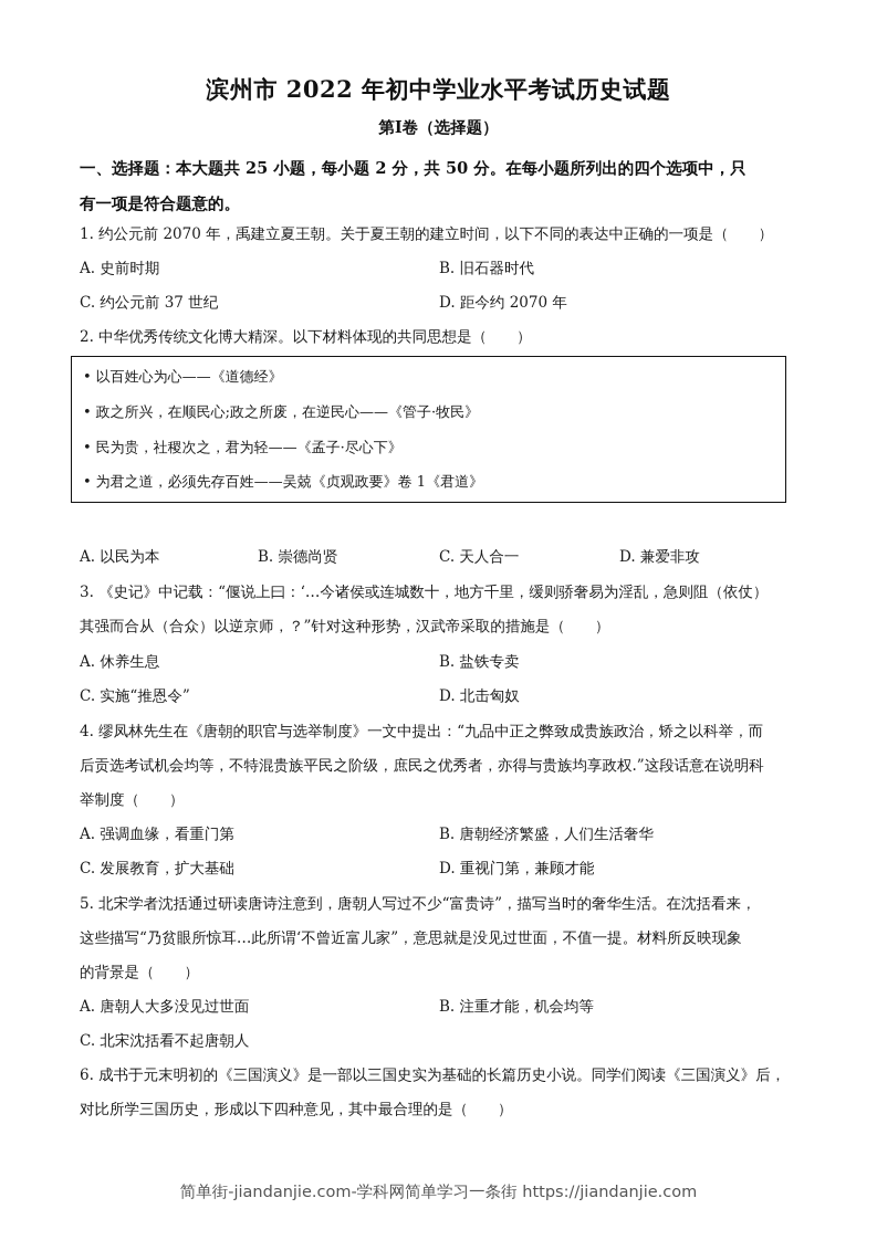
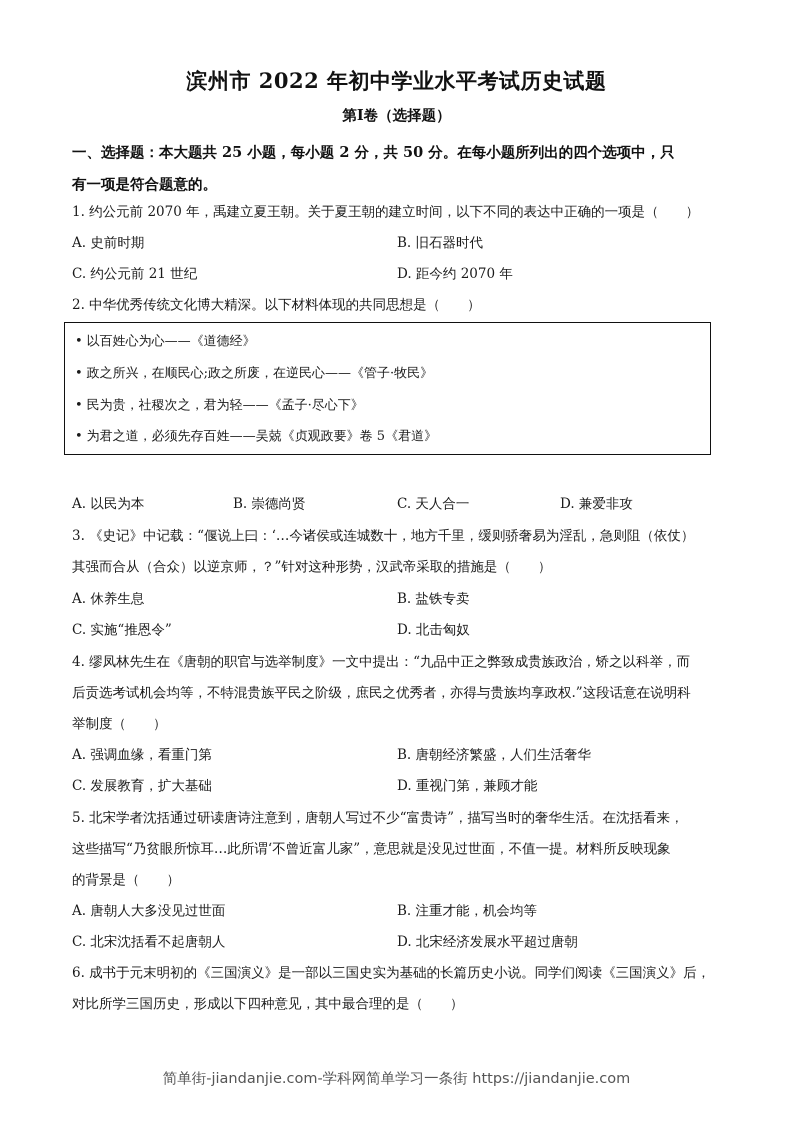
  滨州市 2022 年初中学业水平考试历史试题
  第Ⅰ卷（选择题）
  一、选择题：本大题共 25 小题，每小题 2 分，共 50 分。在每小题所列出的四个选项中，只
  有一项是符合题意的。
  1. 约公元前 2070 年，禹建立夏王朝。关于夏王朝的建立时间，以下不同的表达中正确的一项是（ ）
  A. 史前时期
  B. 旧石器时代
- C. 约公元前 37 世纪
+ C. 约公元前 21 世纪
  D. 距今约 2070 年
  2. 中华优秀传统文化博大精深。以下材料体现的共同思想是（ ）
  • 以百姓心为心——《道德经》
  • 政之所兴，在顺民心;政之所废，在逆民心——《管子·牧民》
  • 民为贵，社稷次之，君为轻——《孟子·尽心下》
- • 为君之道，必须先存百姓——吴兢《贞观政要》卷 1《君道》
+ • 为君之道，必须先存百姓——吴兢《贞观政要》卷 5《君道》
  A. 以民为本
  B. 崇德尚贤
  C. 天人合一
  D. 兼爱非攻
  3. 《史记》中记载：“偃说上曰：‘…今诸侯或连城数十，地方千里，缓则骄奢易为淫乱，急则阻（依仗）
  其强而合从（合众）以逆京师，？”针对这种形势，汉武帝采取的措施是（ ）
  A. 休养生息
  B. 盐铁专卖
  C. 实施“推恩令”
  D. 北击匈奴
  4. 缪凤林先生在《唐朝的职官与选举制度》一文中提出：“九品中正之弊致成贵族政治，矫之以科举，而
  后贡选考试机会均等，不特混贵族平民之阶级，庶民之优秀者，亦得与贵族均享政权.”这段话意在说明科
  举制度（ ）
  A. 强调血缘，看重门第
  B. 唐朝经济繁盛，人们生活奢华
  C. 发展教育，扩大基础
  D. 重视门第，兼顾才能
  5. 北宋学者沈括通过研读唐诗注意到，唐朝人写过不少“富贵诗”，描写当时的奢华生活。在沈括看来，
  这些描写“乃贫眼所惊耳…此所谓‘不曾近富儿家”，意思就是没见过世面，不值一提。材料所反映现象
  的背景是（ ）
  A. 唐朝人大多没见过世面
  B. 注重才能，机会均等
  C. 北宋沈括看不起唐朝人
+ D. 北宋经济发展水平超过唐朝
  6. 成书于元末明初的《三国演义》是一部以三国史实为基础的长篇历史小说。同学们阅读《三国演义》后，
  对比所学三国历史，形成以下四种意见，其中最合理的是（ ）
  简单街-jiandanjie.com-学科网简单学习一条街 https://jiandanjie.com
